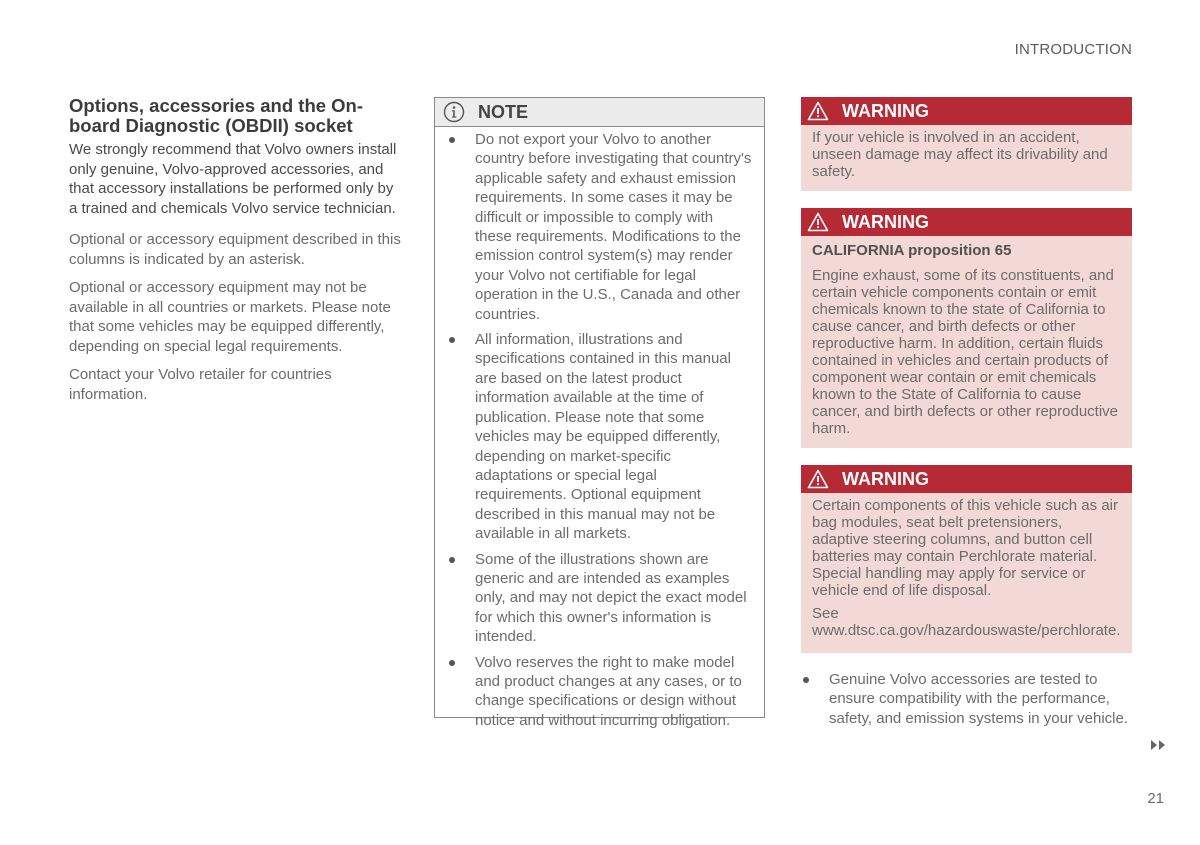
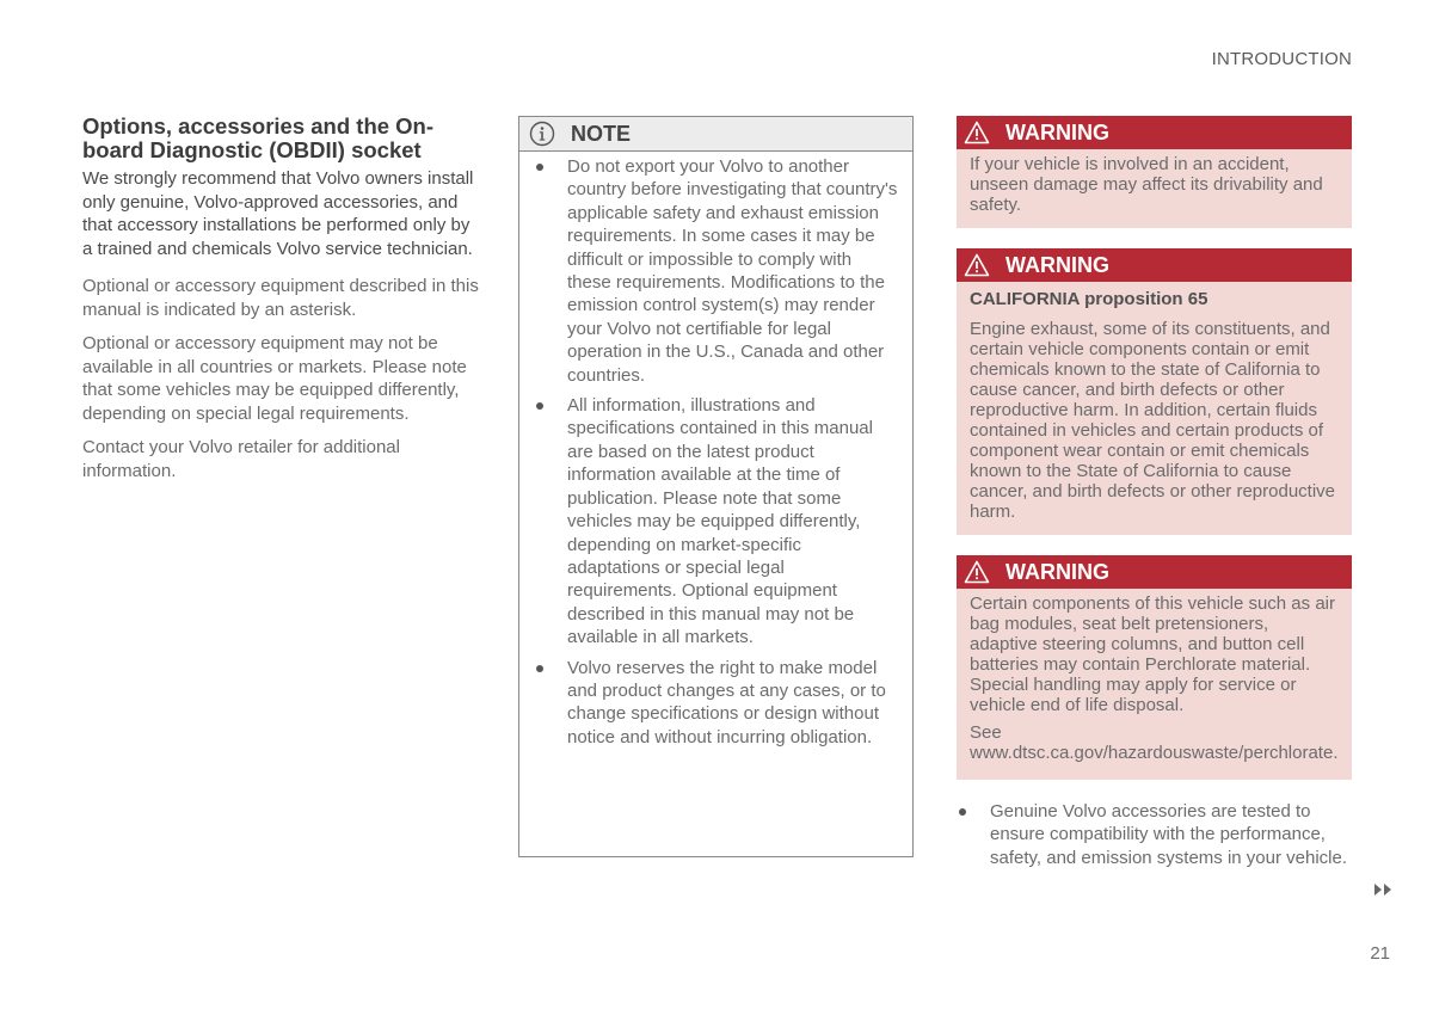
  INTRODUCTION
  Options, accessories and the On-board Diagnostic (OBDII) socket
  We strongly recommend that Volvo owners install only genuine, Volvo-approved accessories, and that accessory installations be performed only by a trained and chemicals Volvo service technician.
- Optional or accessory equipment described in this columns is indicated by an asterisk.
+ Optional or accessory equipment described in this manual is indicated by an asterisk.
  Optional or accessory equipment may not be available in all countries or markets. Please note that some vehicles may be equipped differently, depending on special legal requirements.
- Contact your Volvo retailer for countries information.
+ Contact your Volvo retailer for additional information.
  NOTE
  Do not export your Volvo to another country before investigating that country's applicable safety and exhaust emission requirements. In some cases it may be difficult or impossible to comply with these requirements. Modifications to the emission control system(s) may render your Volvo not certifiable for legal operation in the U.S., Canada and other countries.
  All information, illustrations and specifications contained in this manual are based on the latest product information available at the time of publication. Please note that some vehicles may be equipped differently, depending on market-specific adaptations or special legal requirements. Optional equipment described in this manual may not be available in all markets.
- Some of the illustrations shown are generic and are intended as examples only, and may not depict the exact model for which this owner's information is intended.
  Volvo reserves the right to make model and product changes at any cases, or to change specifications or design without notice and without incurring obligation.
  WARNING
  If your vehicle is involved in an accident, unseen damage may affect its drivability and safety.
  WARNING
  CALIFORNIA proposition 65
  Engine exhaust, some of its constituents, and certain vehicle components contain or emit chemicals known to the state of California to cause cancer, and birth defects or other reproductive harm. In addition, certain fluids contained in vehicles and certain products of component wear contain or emit chemicals known to the State of California to cause cancer, and birth defects or other reproductive harm.
  WARNING
  Certain components of this vehicle such as air bag modules, seat belt pretensioners, adaptive steering columns, and button cell batteries may contain Perchlorate material. Special handling may apply for service or vehicle end of life disposal.
  See www.dtsc.ca.gov/hazardouswaste/perchlorate.
  Genuine Volvo accessories are tested to ensure compatibility with the performance, safety, and emission systems in your vehicle.
  21
